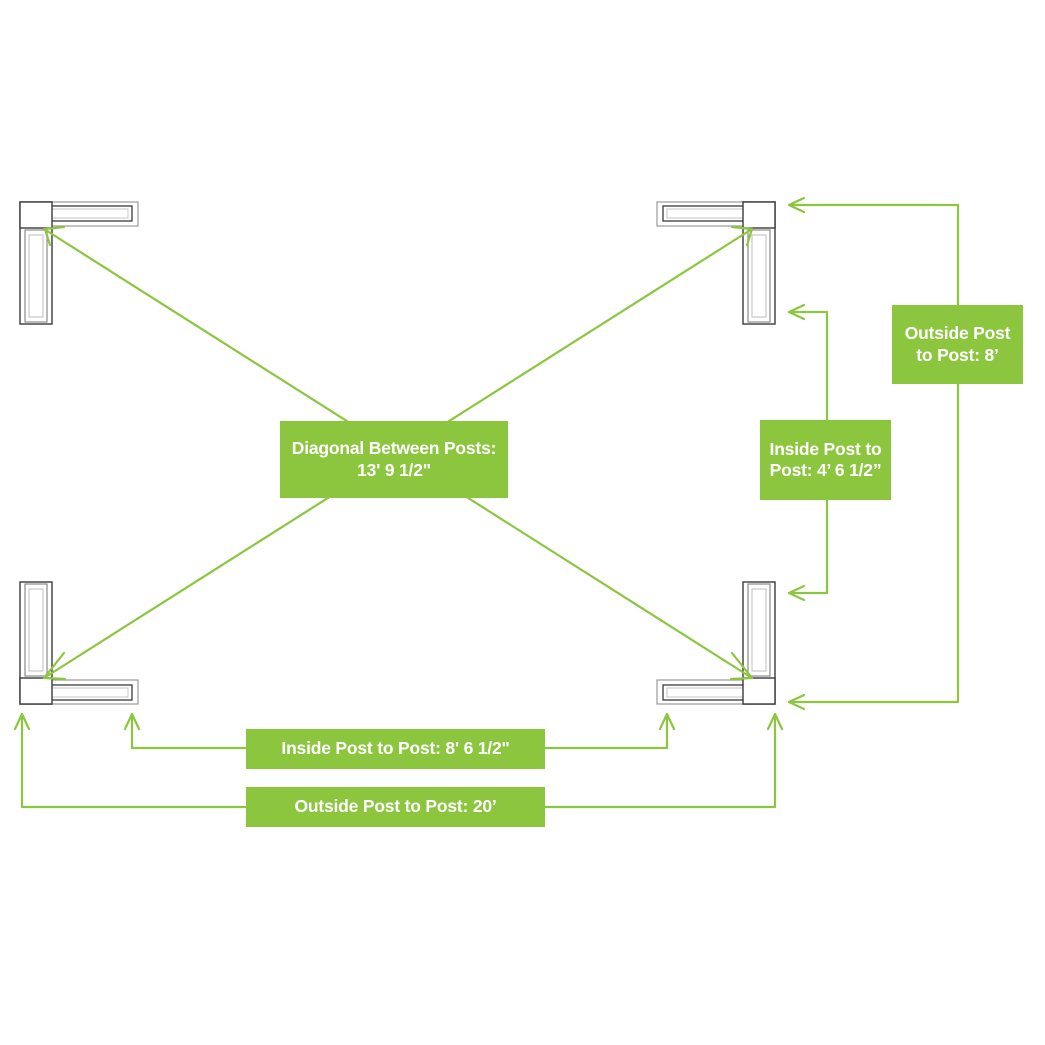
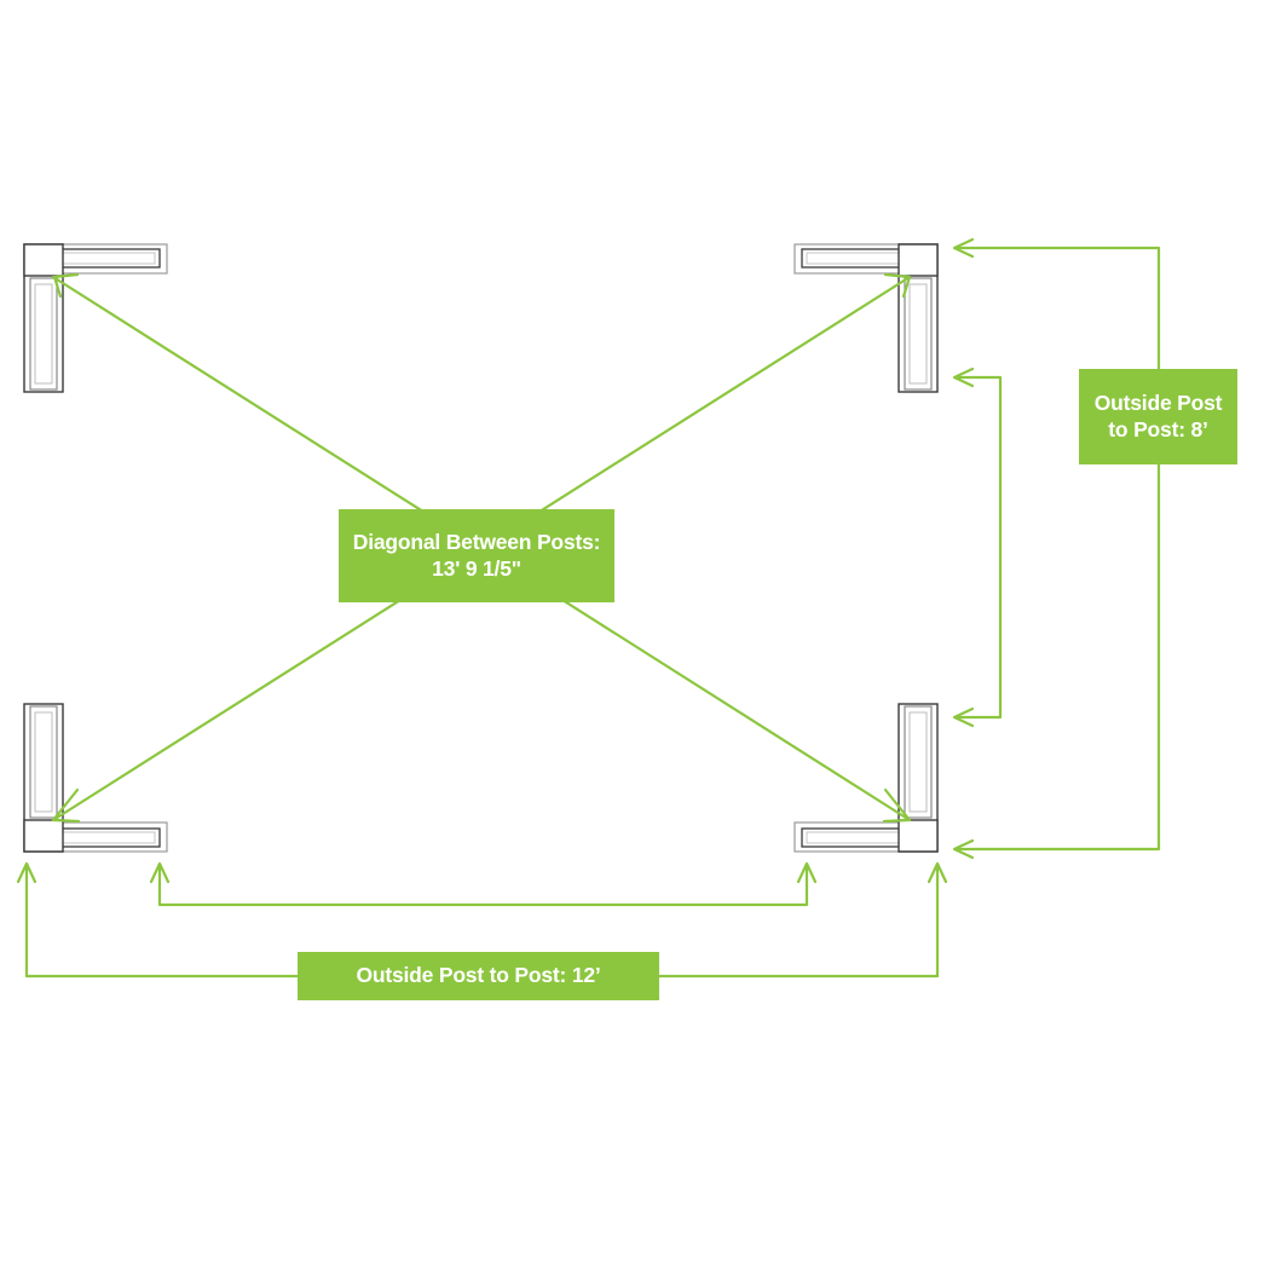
  Diagonal Between Posts:
- 13' 9 1/2"
+ 13' 9 1/5"
- Inside Post to
- Post: 4’ 6 1/2”
  Outside Post
  to Post: 8’
- Inside Post to Post: 8' 6 1/2"
- Outside Post to Post: 20’
+ Outside Post to Post: 12’
